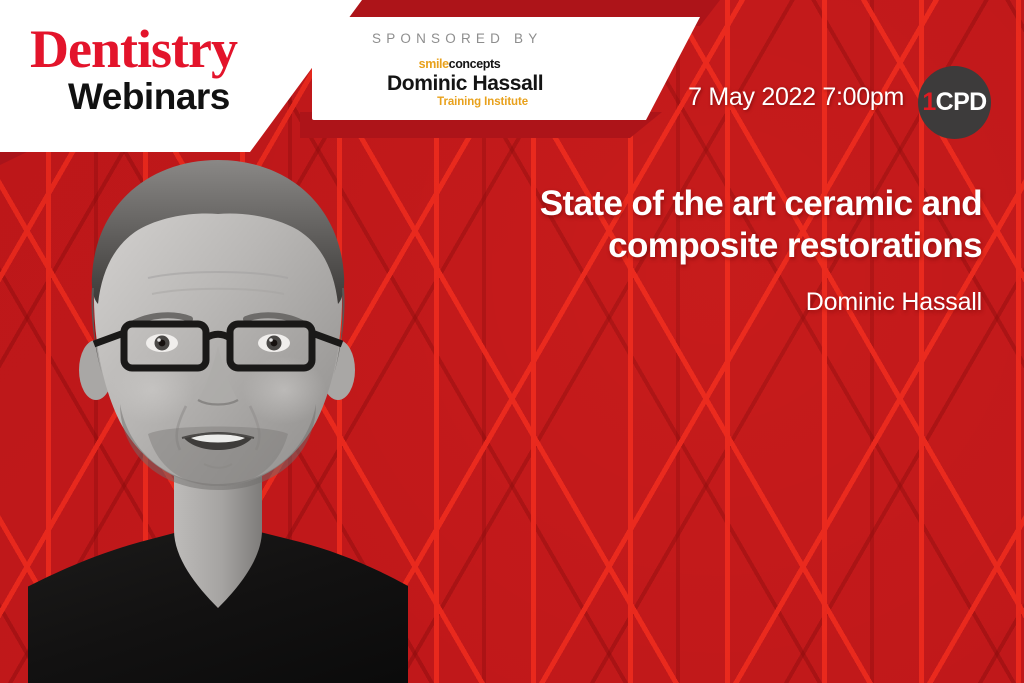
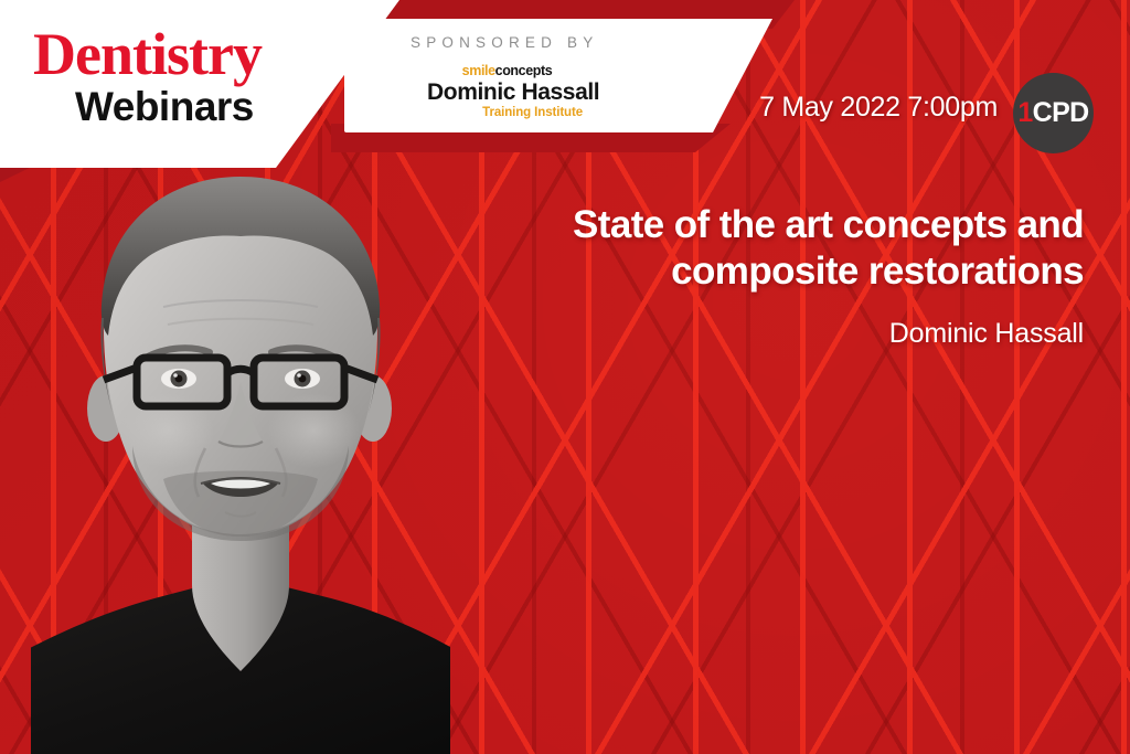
  Dentistry
  Webinars
  SPONSORED BY
  smileconcepts
  Dominic Hassall
  Training Institute
  7 May 2022 7:00pm
  1CPD
- State of the art ceramic and composite restorations
+ State of the art concepts and composite restorations
  Dominic Hassall
